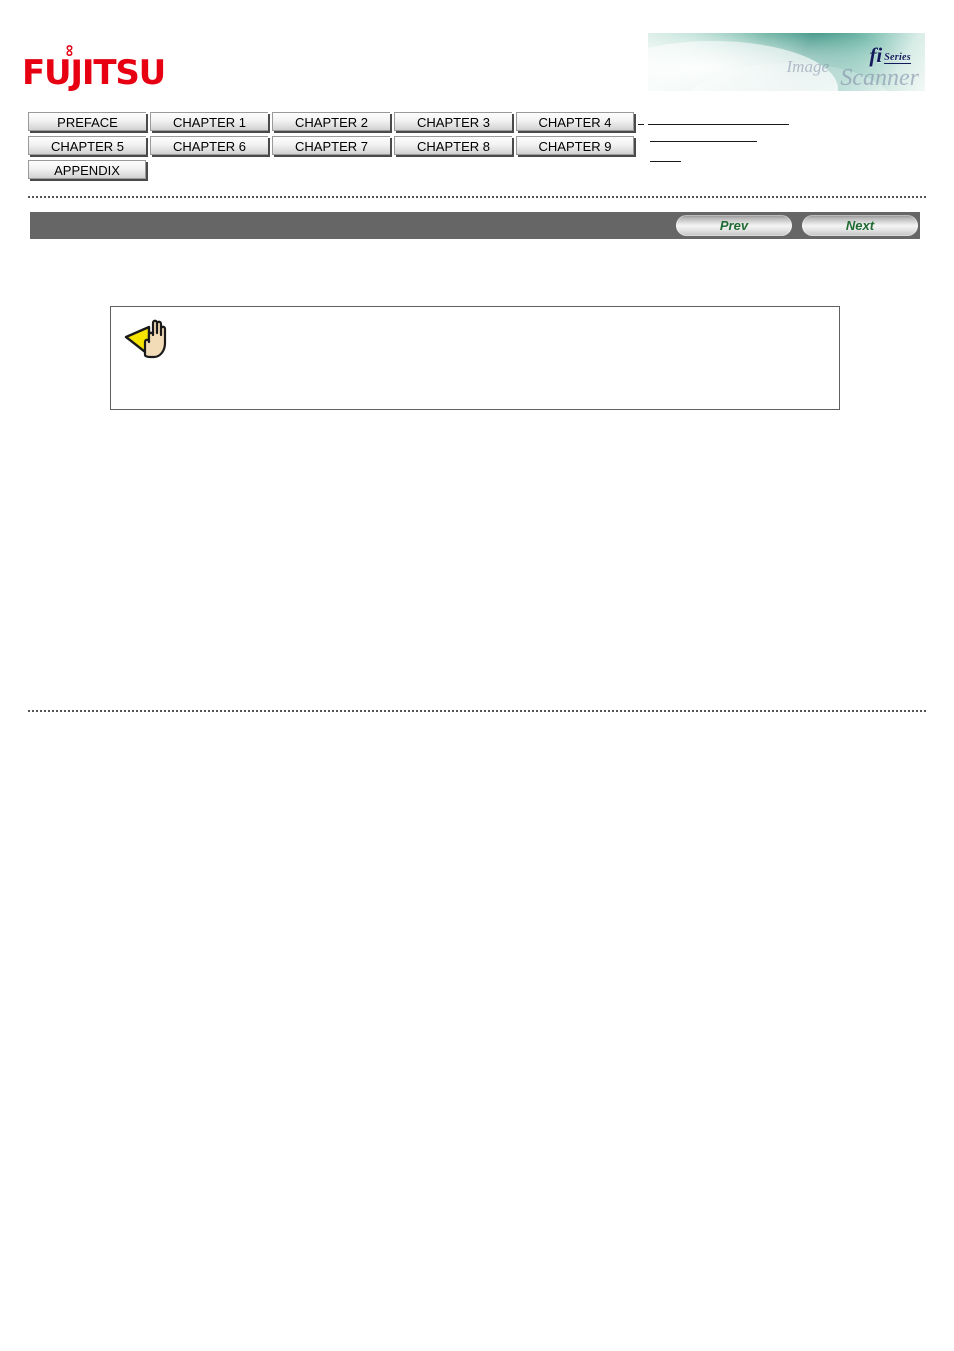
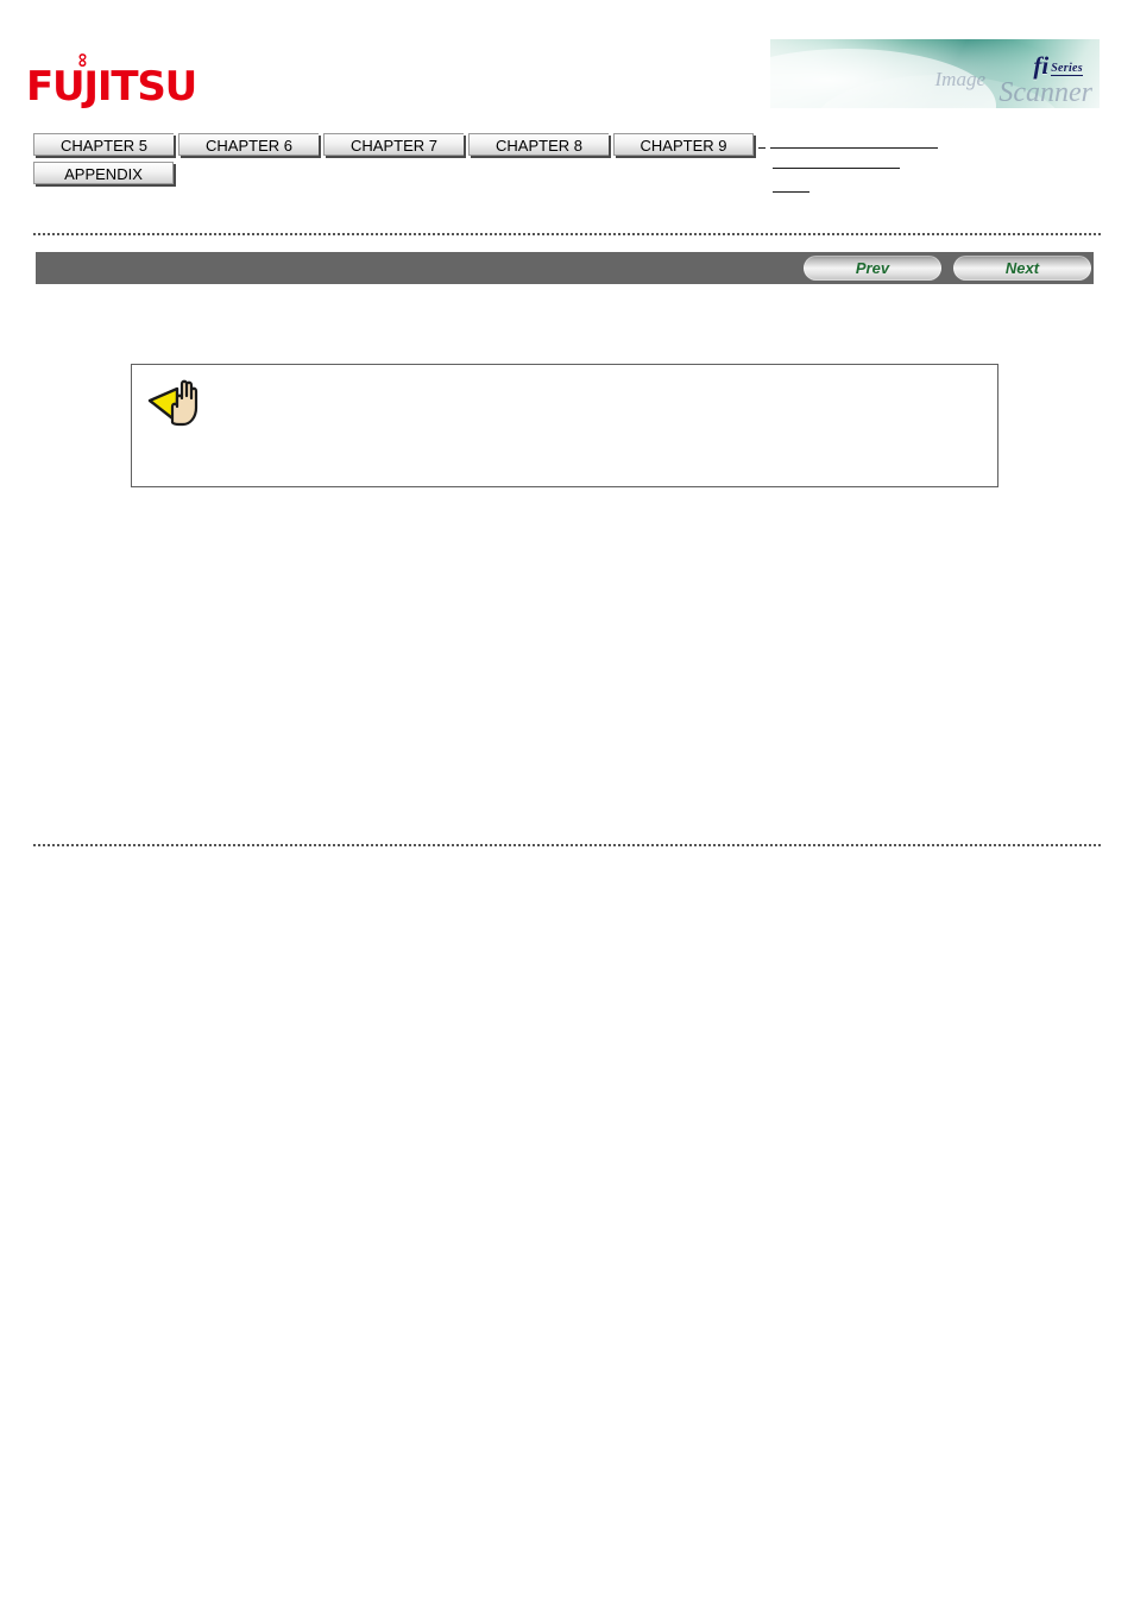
  FUJITSU
  Image
  Scanner
  fi Series
- PREFACE
- CHAPTER 1
- CHAPTER 2
- CHAPTER 3
- CHAPTER 4
  CHAPTER 5
  CHAPTER 6
  CHAPTER 7
  CHAPTER 8
  CHAPTER 9
  APPENDIX
  Prev
  Next
